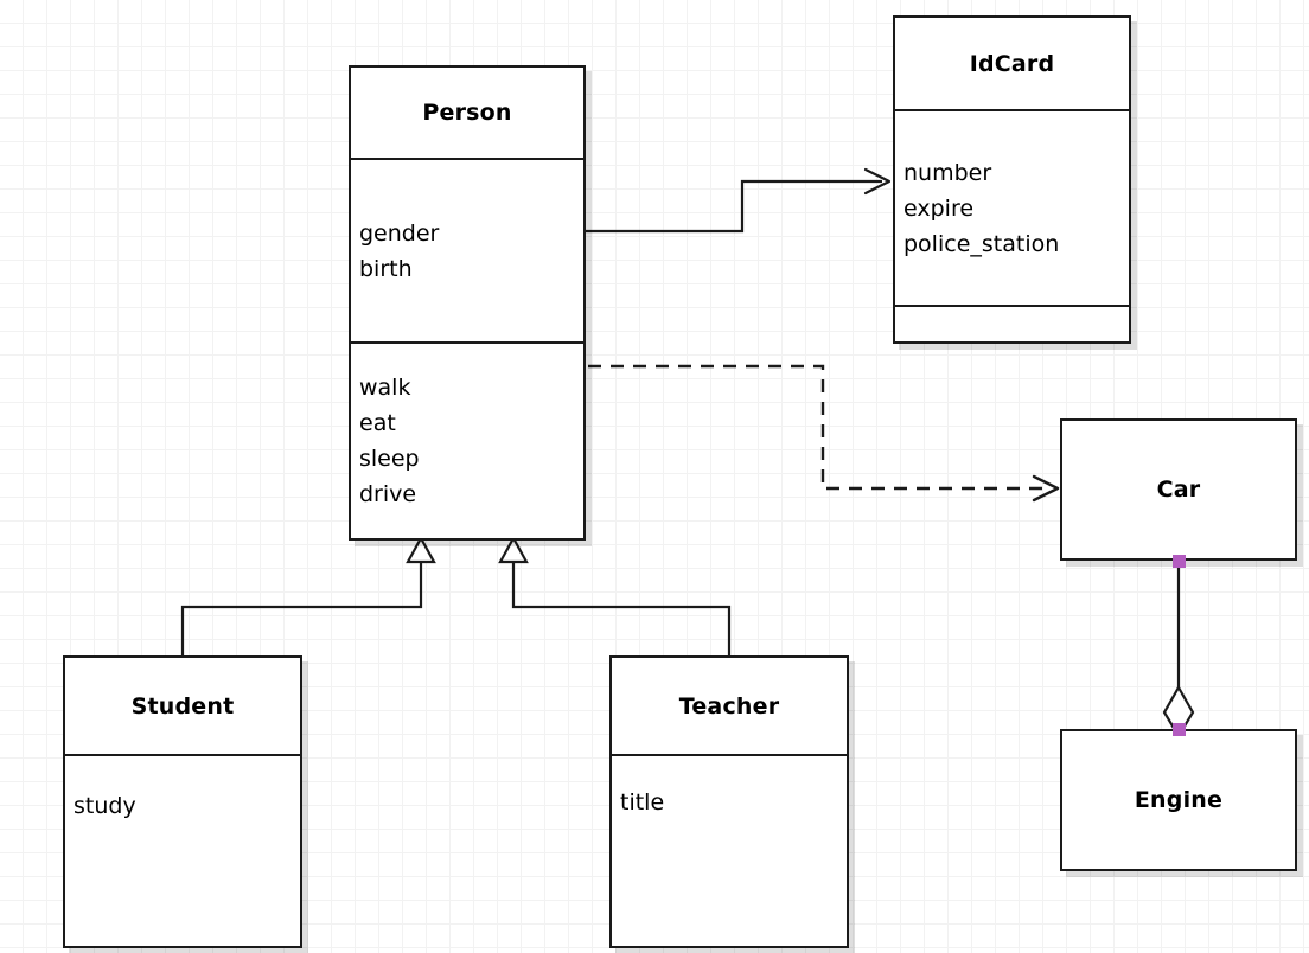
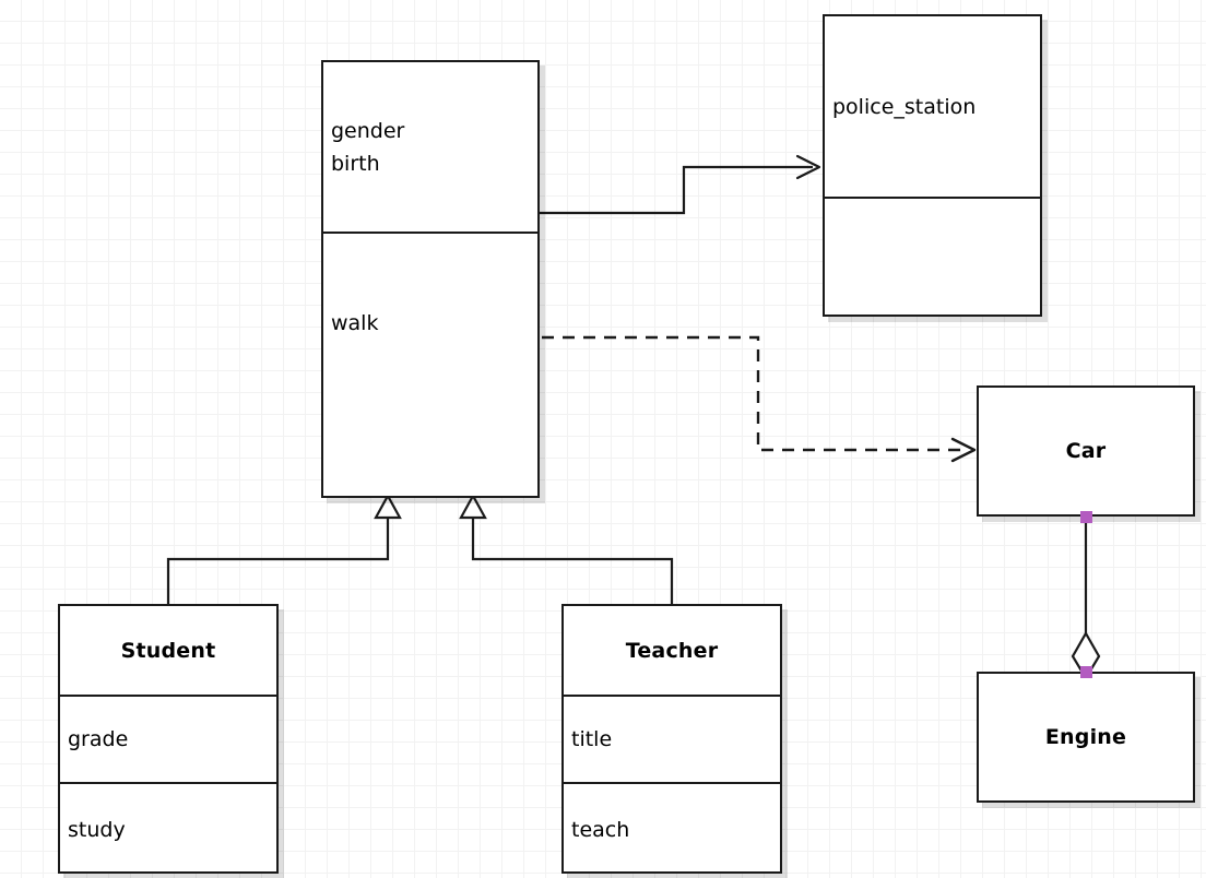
- Person
  gender
  birth
  walk
- eat
- sleep
- drive
- IdCard
- number
- expire
  police_station
  Student
+ grade
  study
  Teacher
  title
+ teach
  Car
  Engine
